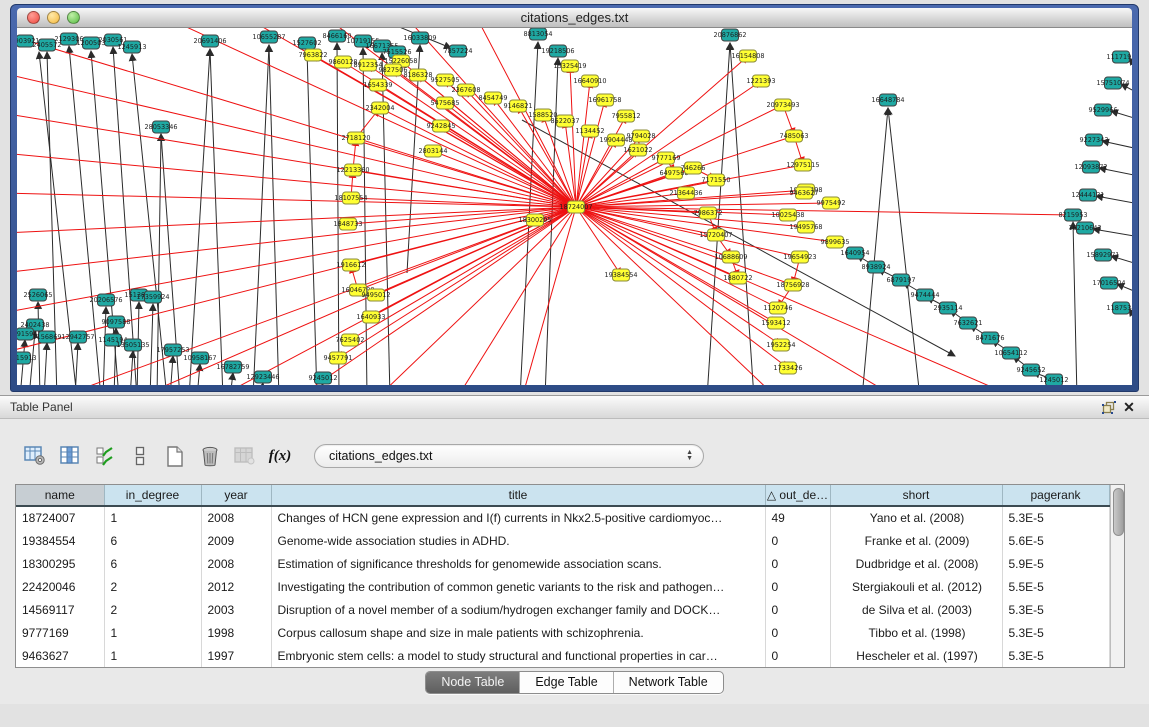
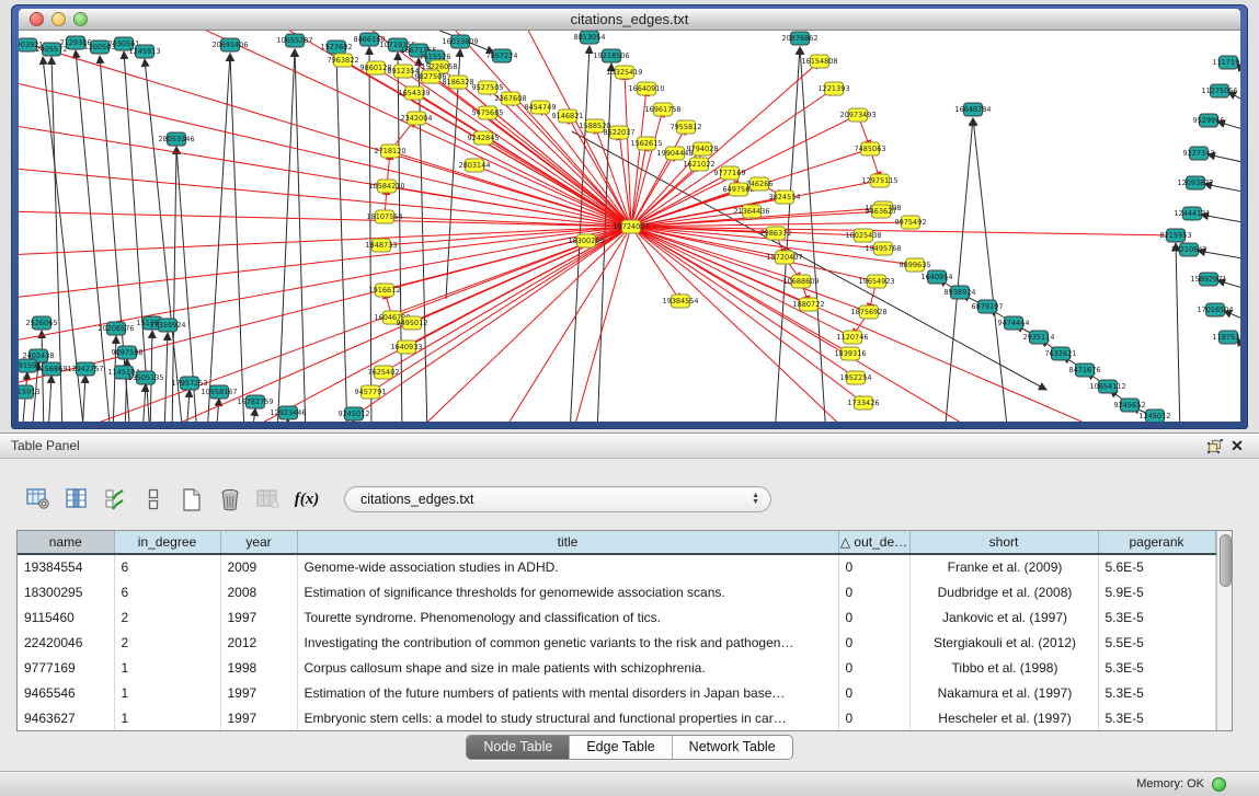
  citations_edges.txt
  903921
  2405572
  2129306
  1200503
  2030561
  1245913
  20691406
  10655287
  1527602
  8466160
  1071915
  166713
  7515526
  16033809
  7857224
  8813054
  19218506
  20876862
  16648784
  28053346
  111719
- 15751074
+ 11275056
  9529966
  9227343
  12093872
  12444131
  8215953
  16210643
  15892971
  17016504
  118753
  1640954
  8938924
  6879197
  9474444
  2935114
  7632621
  8471676
  10654112
  9245652
  1245012
  2526065
  15138
  20206576
  17359924
  2402438
  91594
  1156869
  12942757
  9097588
  114519
  13505135
  17957253
  10958167
  16782759
  12923446
  9245012
  15913
  7963822
  9860128
  8912354
  1654339
  2342004
  2718120
- 12213360
+ 10584210
  18107554
  1848733
  1916612
  160467
  9495012
  1640933
  7625402
  9457791
  15226058
  9827506
  8186328
  9527505
  2367608
  8454749
  5475685
  9146821
  1588520
  8522037
  9242845
  2803144
  15325419
  16640910
  16961758
- 1134452
+ 1562615
  7955812
  19904448
  9794028
  1621022
  9777169
  649756
  746266
- 7171550
+ 3824554
  21364436
  7986372
  15720407
  10688609
  1880722
  16154808
  1221393
  20973493
  7485063
  12975115
  9463627
  9975492
  10025438
  19495768
  9899635
  19654923
  18756928
  1120746
- 1593412
+ 1839316
  1952254
  1733426
  18300295
  19384554
  18724007
  Table Panel
  ✕
  f(x)
  citations_edges.txt
  name	in_degree	year	title	△ out_de…	short	pagerank
- 18724007	1	2008	Changes of HCN gene expression and I(f) currents in Nkx2.5-positive cardiomyoc…	49	Yano et al. (2008)	5.3E-5
  19384554	6	2009	Genome-wide association studies in ADHD.	0	Franke et al. (2009)	5.6E-5
  18300295	6	2008	Estimation of significance thresholds for genomewide association scans.	0	Dudbridge et al. (2008)	5.9E-5
+ 9115460	2	1997	Tourette syndrome. Phenomenology and classification of tics.	0	Jankovic et al. (1997)	5.3E-5
  22420046	2	2012	Investigating the contribution of common genetic variants to the risk and pathogen…	0	Stergiakouli et al. (2012)	5.5E-5
- 14569117	2	2003	Disruption of a novel member of a sodium/hydrogen exchanger family and DOCK…	0	de Silva et al. (2003)	5.3E-5
  9777169	1	1998	Corpus callosum shape and size in male patients with schizophrenia.	0	Tibbo et al. (1998)	5.3E-5
+ 9465546	1	1997	Estimation of the future numbers of patients with mental disorders in Japan base…	0	Nakamura et al. (1997)	5.3E-5
  9463627	1	1997	Embryonic stem cells: a model to study structural and functional properties in car…	0	Hescheler et al. (1997)	5.3E-5
  Node Table
  Edge Table
  Network Table
+ Memory: OK
